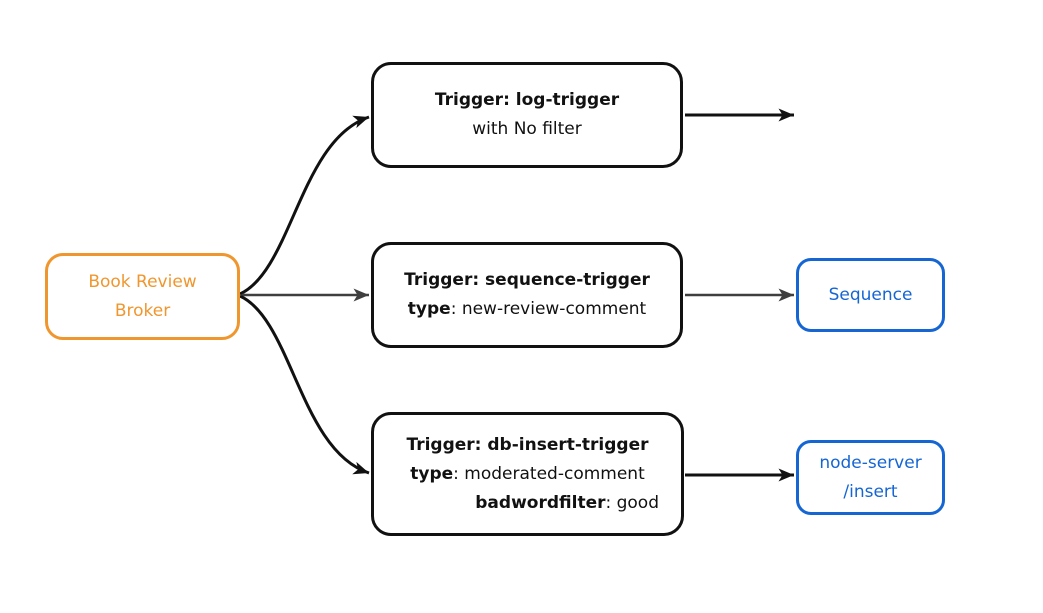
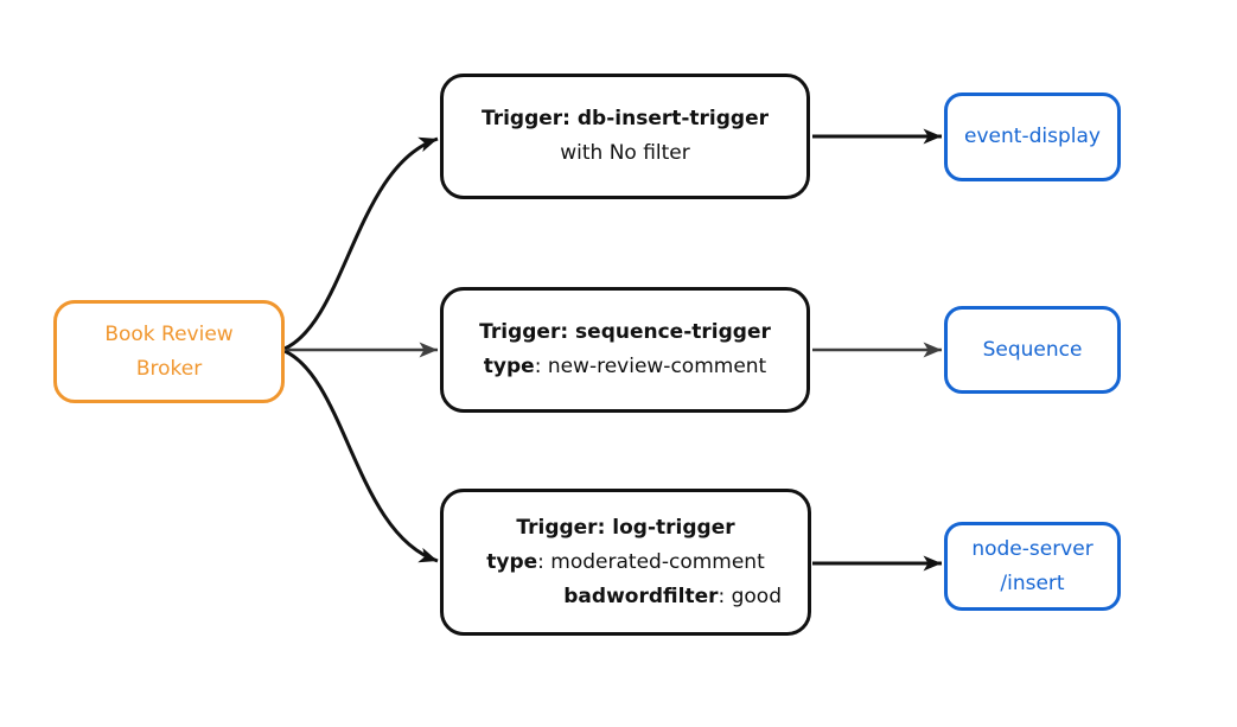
  Book Review
  Broker
- Trigger: log-trigger
+ Trigger: db-insert-trigger
  with No filter
  Trigger: sequence-trigger
  type: new-review-comment
- Trigger: db-insert-trigger
+ Trigger: log-trigger
  type: moderated-comment
  badwordfilter: good
+ event-display
  Sequence
  node-server
  /insert
